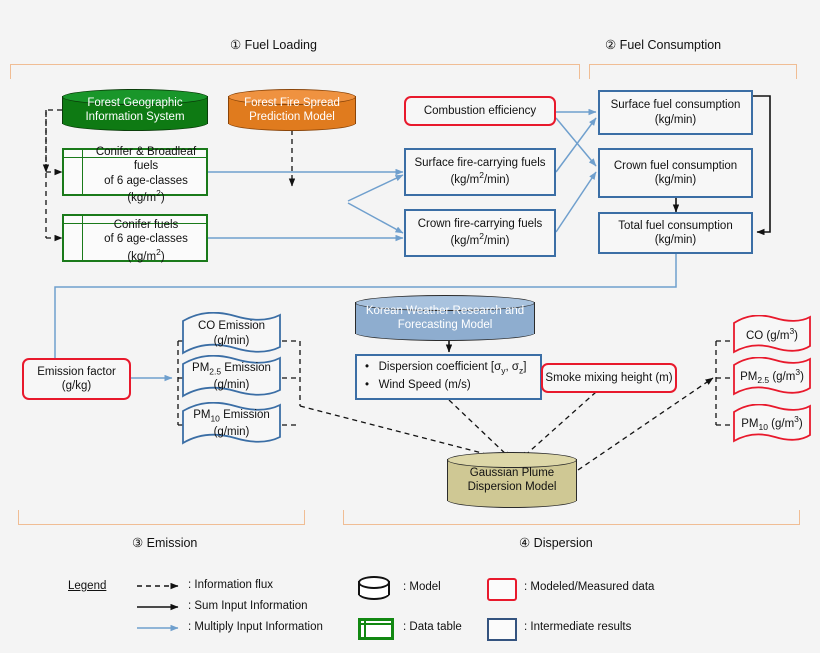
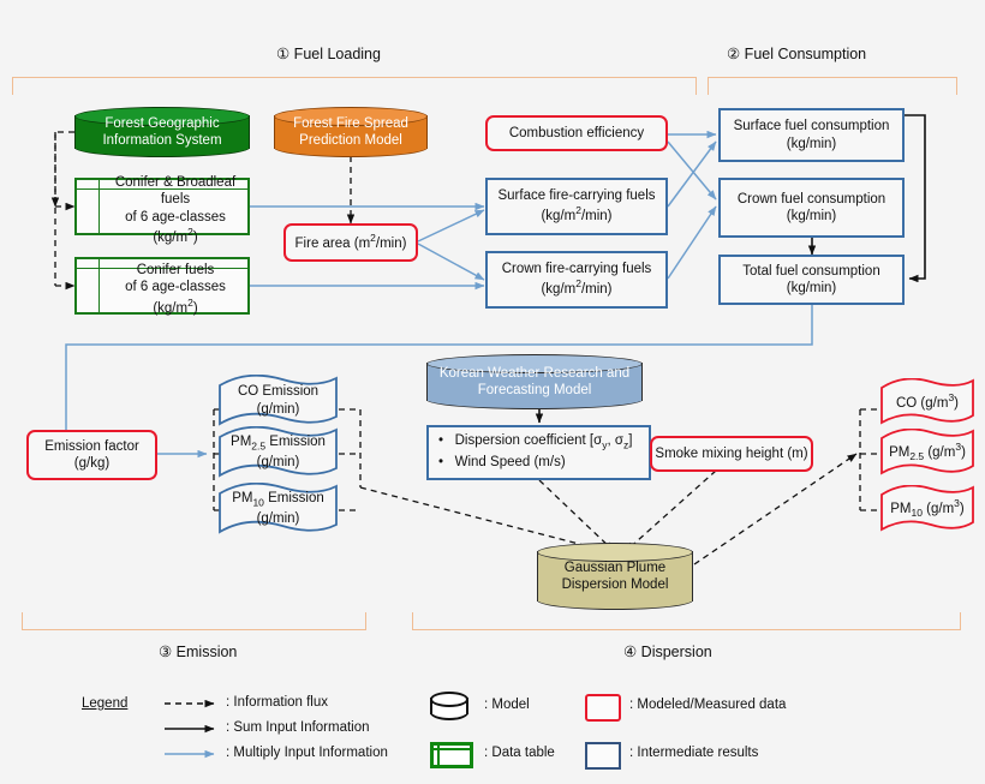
  ① Fuel Loading
  ② Fuel Consumption
  ③ Emission
  ④ Dispersion
  Forest Geographic
  Information System
  Forest Fire Spread
  Prediction Model
  Korean Weather Research and
  Forecasting Model
  Gaussian Plume
  Dispersion Model
  Conifer & Broadleaf fuels
  of 6 age-classes (kg/m2)
  Conifer fuels
  of 6 age-classes (kg/m2)
+ Fire area (m2/min)
  Combustion efficiency
  Surface fire-carrying fuels
  (kg/m2/min)
  Crown fire-carrying fuels
  (kg/m2/min)
  Surface fuel consumption
  (kg/min)
  Crown fuel consumption
  (kg/min)
  Total fuel consumption
  (kg/min)
  Emission factor
  (g/kg)
  • Dispersion coefficient [σy, σz]
  • Wind Speed (m/s)
  Smoke mixing height (m)
  CO Emission
  (g/min)
  PM2.5 Emission
  (g/min)
  PM10 Emission
  (g/min)
  CO (g/m3)
  PM2.5 (g/m3)
  PM10 (g/m3)
  Legend
  : Information flux
  : Sum Input Information
  : Multiply Input Information
  : Model
  : Data table
  : Modeled/Measured data
  : Intermediate results
